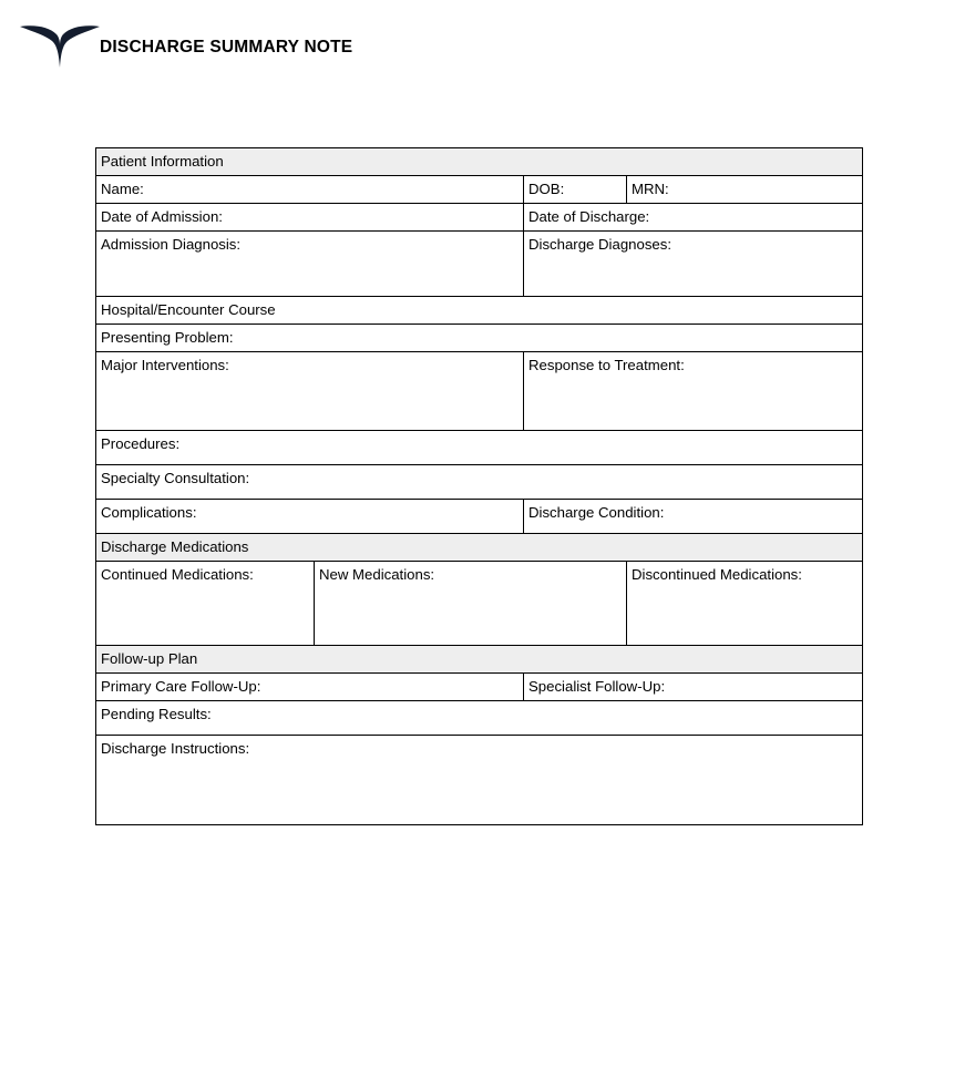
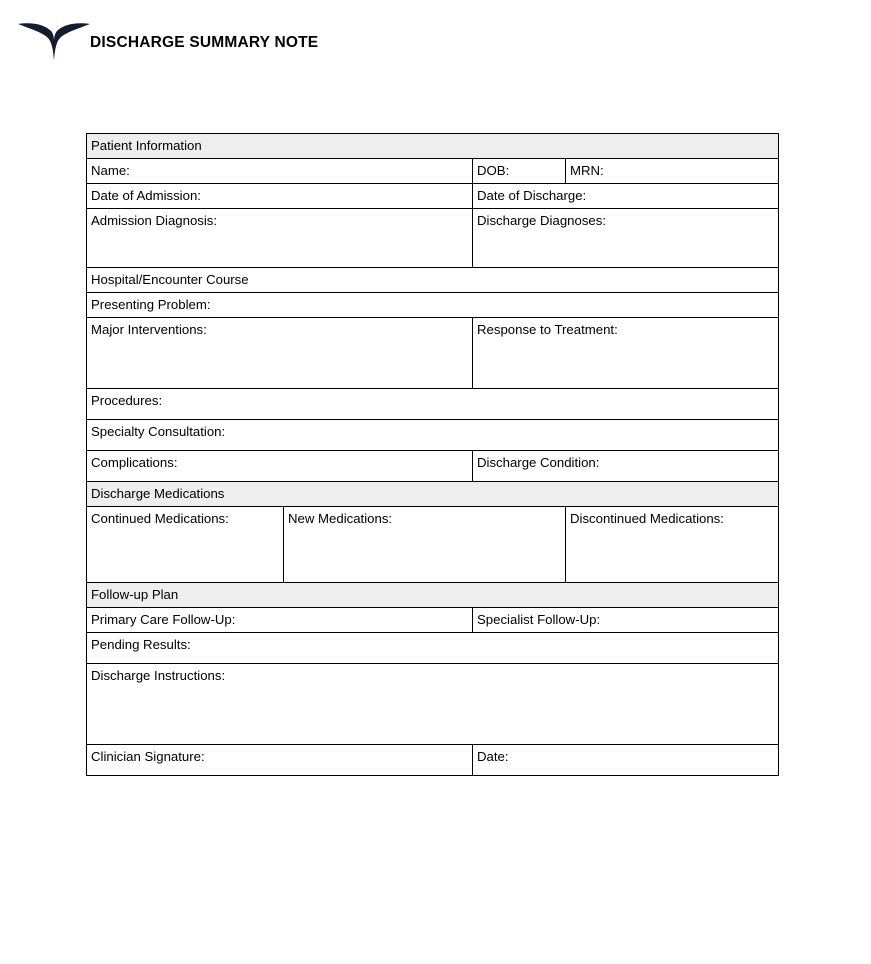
  DISCHARGE SUMMARY NOTE
  Patient Information
  Name:	DOB:	MRN:
  Date of Admission:	Date of Discharge:
  Admission Diagnosis:	Discharge Diagnoses:
  Hospital/Encounter Course
  Presenting Problem:
  Major Interventions:	Response to Treatment:
  Procedures:
  Specialty Consultation:
  Complications:	Discharge Condition:
  Discharge Medications
  Continued Medications:	New Medications:	Discontinued Medications:
  Follow-up Plan
  Primary Care Follow-Up:	Specialist Follow-Up:
  Pending Results:
  Discharge Instructions:
+ Clinician Signature:	Date:
